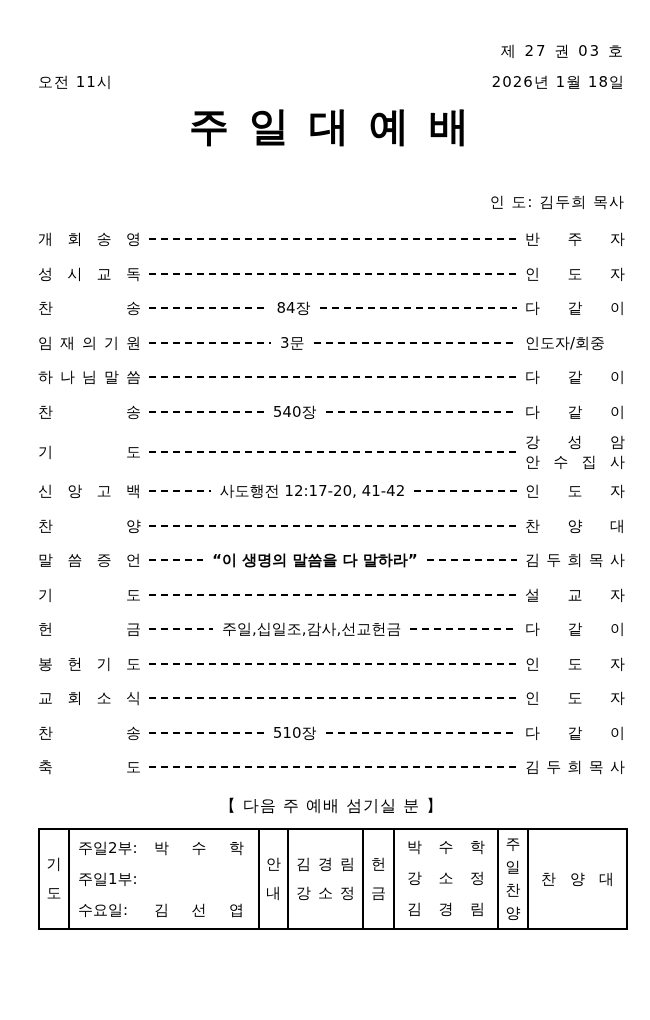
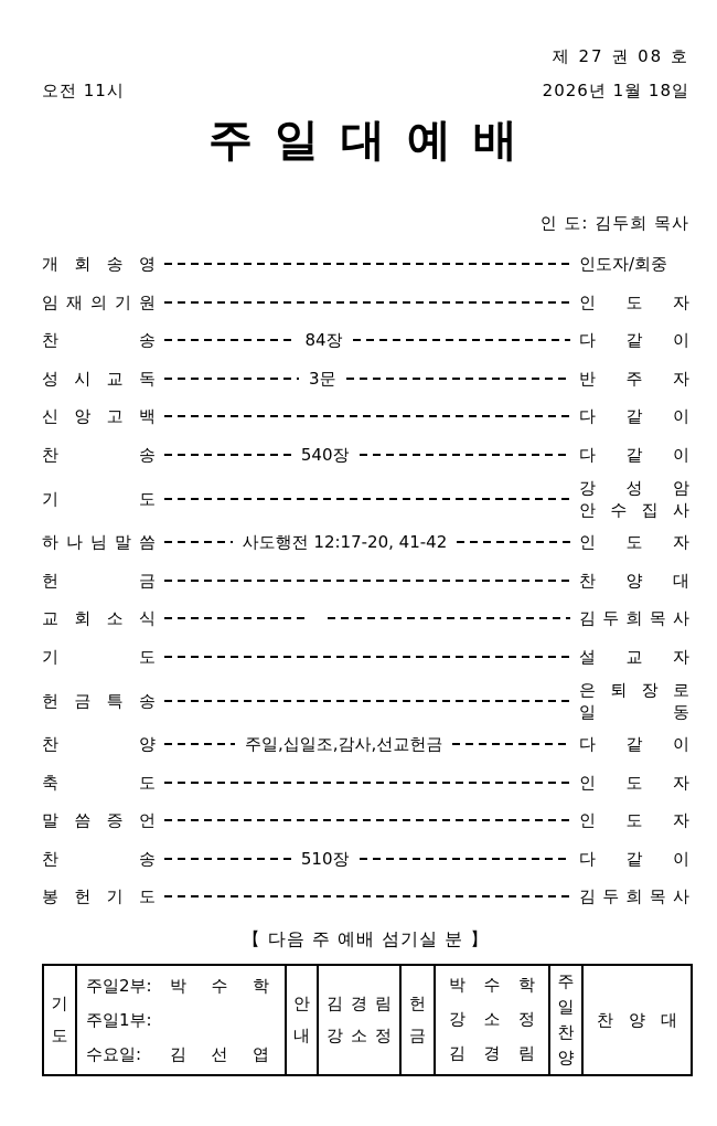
- 제 27 권 03 호
+ 제 27 권 08 호
  오전 11시
  2026년 1월 18일
  주 일 대 예 배
  인 도: 김두희 목사
  개 회 송 영
- 반 주 자
+ 인도자/회중
- 성 시 교 독
+ 임 재 의 기 원
  인 도 자
  찬 송
  84장
  다 같 이
- 임 재 의 기 원
+ 성 시 교 독
  3문
- 인도자/회중
+ 반 주 자
- 하 나 님 말 씀
+ 신 앙 고 백
  다 같 이
  찬 송
  540장
  다 같 이
  기 도
  강 성 암
  안 수 집 사
- 신 앙 고 백
+ 하 나 님 말 씀
  사도행전 12:17-20, 41-42
  인 도 자
- 찬 양
+ 헌 금
  찬 양 대
- 말 씀 증 언
+ 교 회 소 식
- “이 생명의 말씀을 다 말하라”
  김 두 희 목 사
  기 도
  설 교 자
+ 헌 금 특 송
+ 은 퇴 장 로
+ 일 동
- 헌 금
+ 찬 양
  주일,십일조,감사,선교헌금
  다 같 이
- 봉 헌 기 도
+ 축 도
  인 도 자
- 교 회 소 식
+ 말 씀 증 언
  인 도 자
  찬 송
  510장
  다 같 이
- 축 도
+ 봉 헌 기 도
  김 두 희 목 사
  【 다음 주 예배 섬기실 분 】
  기도	주일2부: 박 수 학주일1부:수요일: 김 선 엽	안내	김 경 림강 소 정	헌금	박 수 학강 소 정김 경 림	주일찬양	찬 양 대
